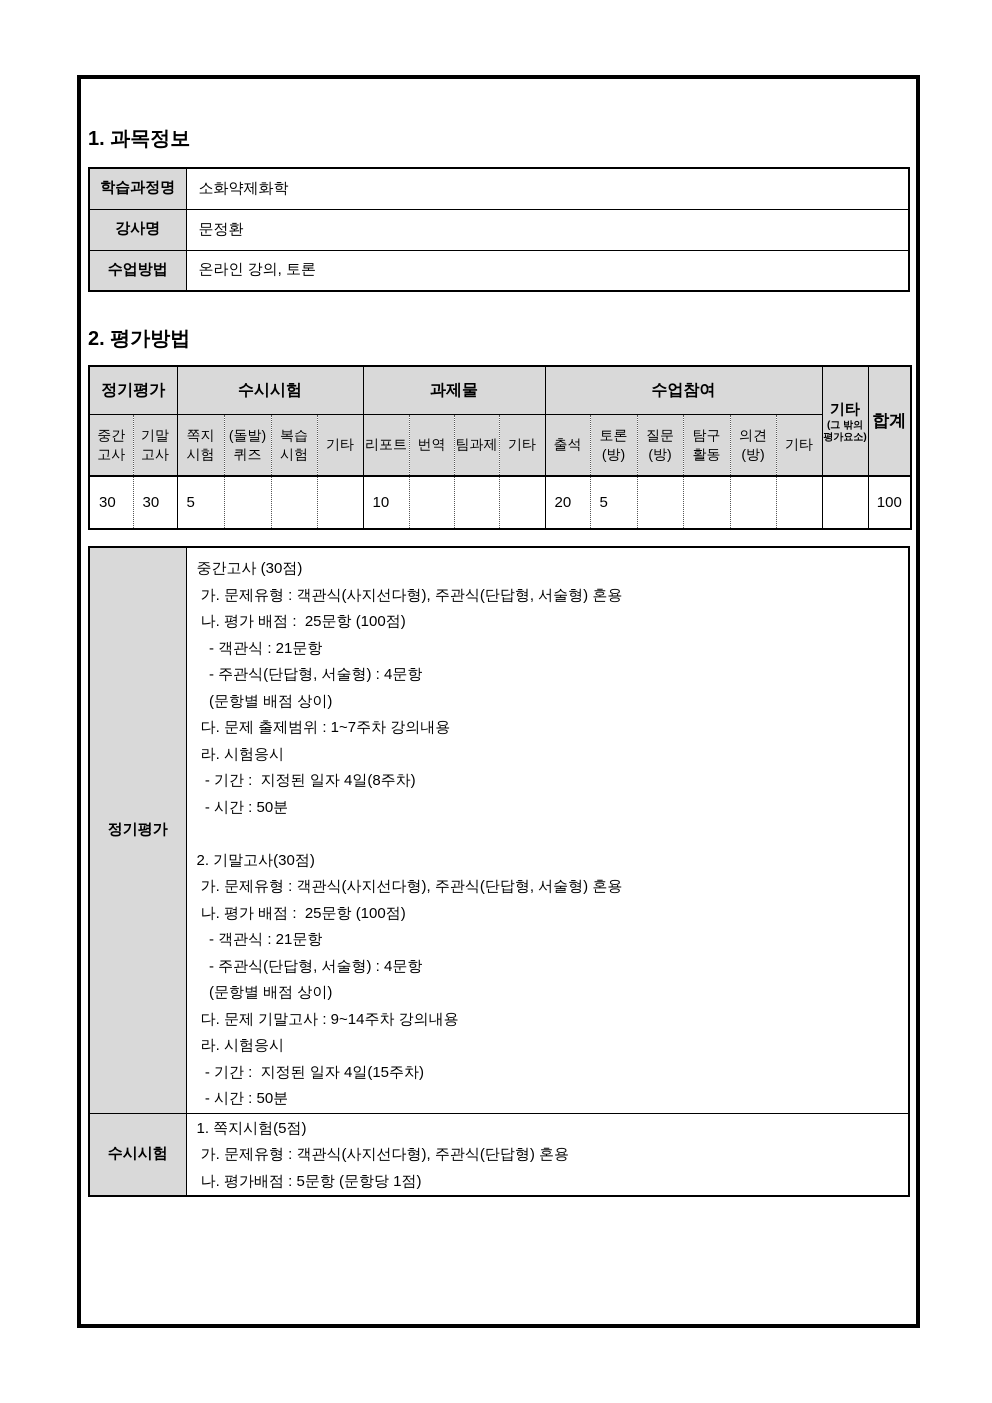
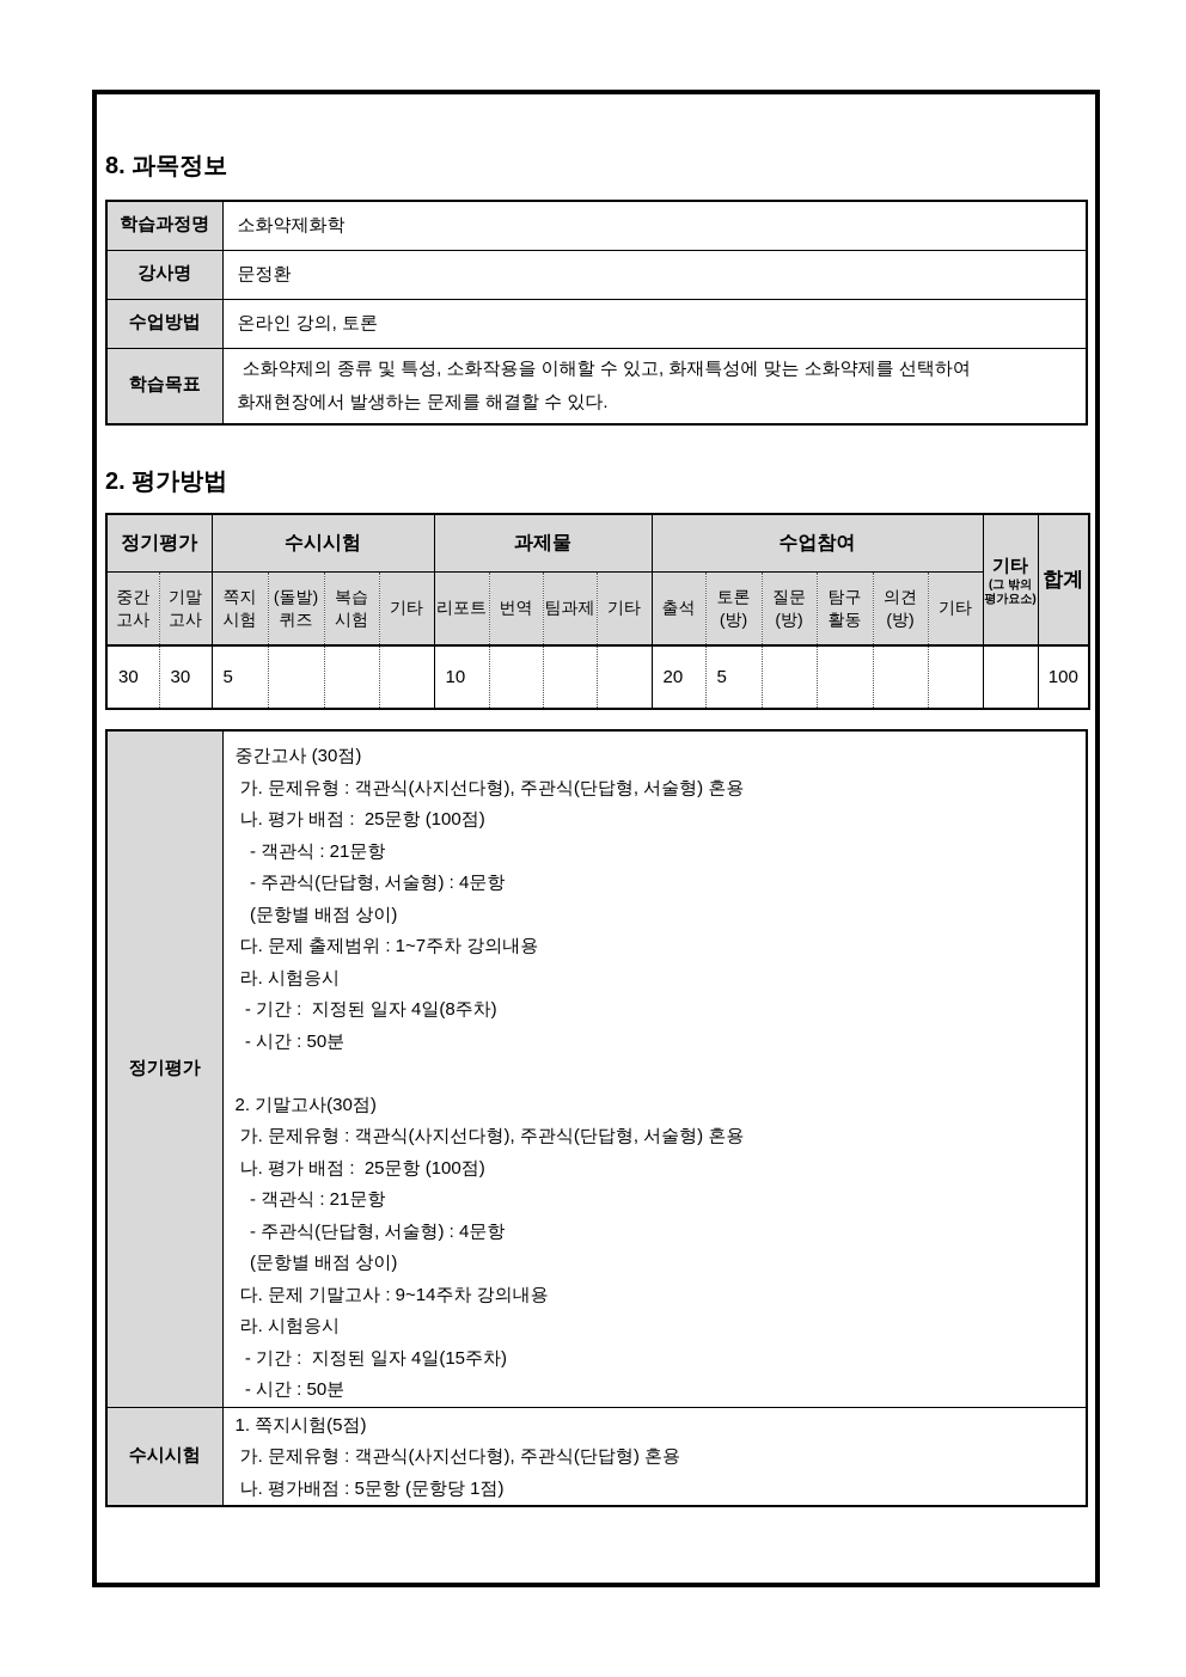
- 1. 과목정보
+ 8. 과목정보
  학습과정명	소화약제화학
  강사명	문정환
  수업방법	온라인 강의, 토론
+ 학습목표	소화약제의 종류 및 특성, 소화작용을 이해할 수 있고, 화재특성에 맞는 소화약제를 선택하여 화재현장에서 발생하는 문제를 해결할 수 있다.
  2. 평가방법
  정기평가	수시시험	과제물	수업참여	기타 (그 밖의 평가요소)	합계
  중간 고사	기말 고사	쪽지 시험	(돌발) 퀴즈	복습 시험	기타	리포트	번역	팀과제	기타	출석	토론 (방)	질문 (방)	탐구 활동	의견 (방)	기타
  30	30	5				10				20	5						100
  정기평가	중간고사 (30점) 가. 문제유형 : 객관식(사지선다형), 주관식(단답형, 서술형) 혼용 나. 평가 배점 : 25문항 (100점) - 객관식 : 21문항 - 주관식(단답형, 서술형) : 4문항 (문항별 배점 상이) 다. 문제 출제범위 : 1~7주차 강의내용 라. 시험응시 - 기간 : 지정된 일자 4일(8주차) - 시간 : 50분 2. 기말고사(30점) 가. 문제유형 : 객관식(사지선다형), 주관식(단답형, 서술형) 혼용 나. 평가 배점 : 25문항 (100점) - 객관식 : 21문항 - 주관식(단답형, 서술형) : 4문항 (문항별 배점 상이) 다. 문제 기말고사 : 9~14주차 강의내용 라. 시험응시 - 기간 : 지정된 일자 4일(15주차) - 시간 : 50분
  수시시험	1. 쪽지시험(5점) 가. 문제유형 : 객관식(사지선다형), 주관식(단답형) 혼용 나. 평가배점 : 5문항 (문항당 1점)
